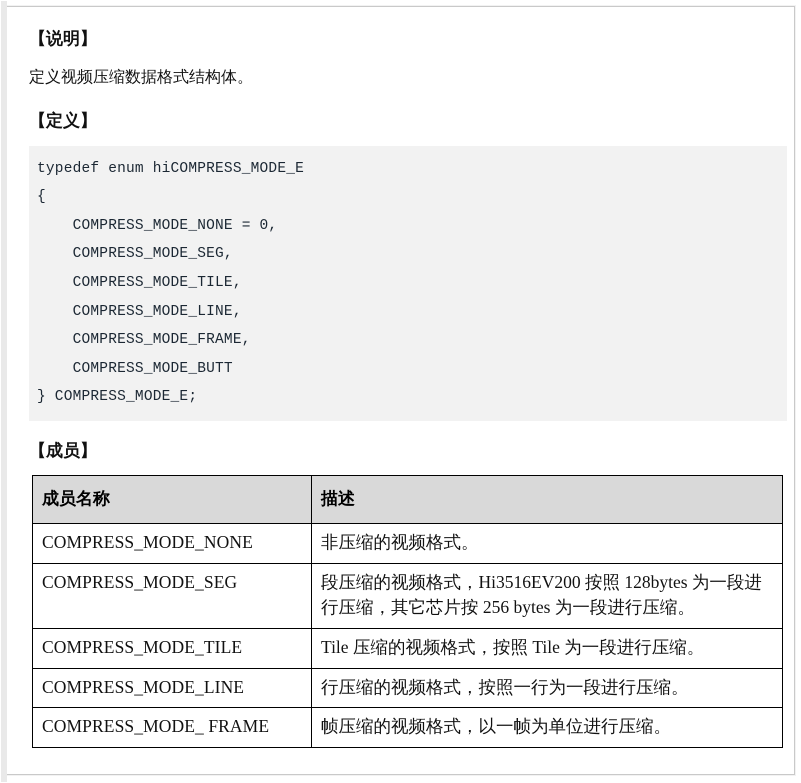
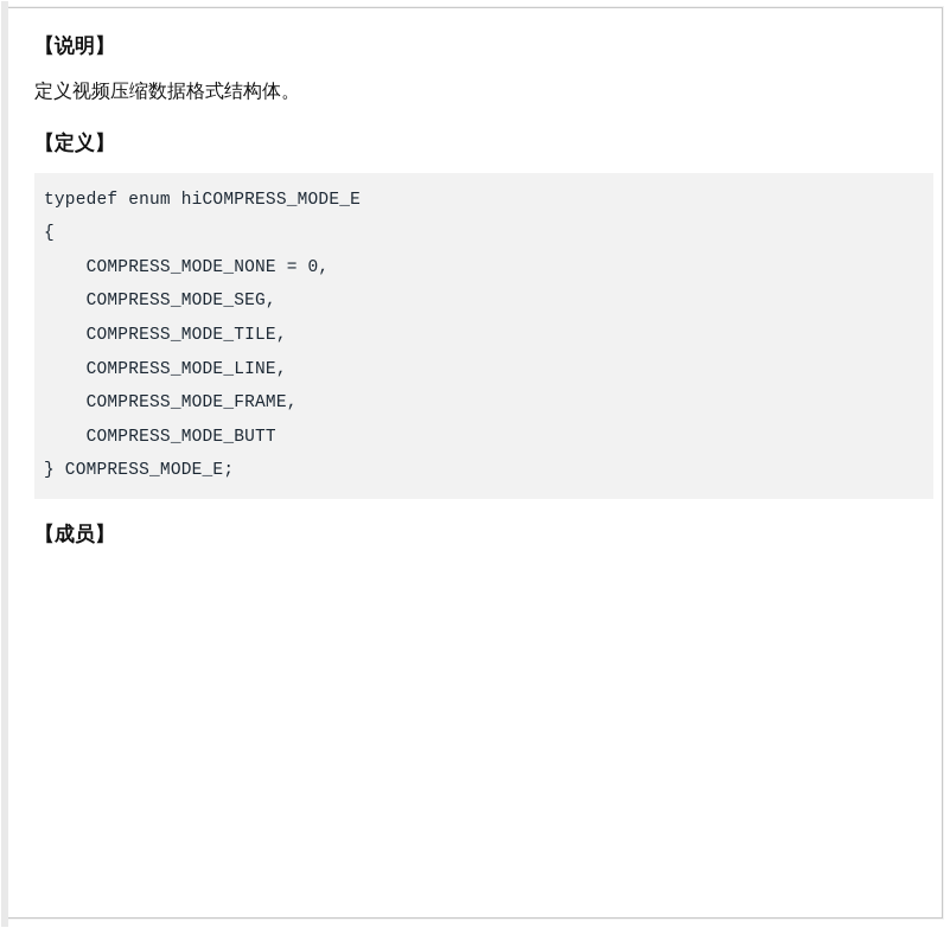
  【说明】
  定义视频压缩数据格式结构体。
  【定义】
  typedef enum hiCOMPRESS_MODE_E
  {
  COMPRESS_MODE_NONE = 0,
  COMPRESS_MODE_SEG,
  COMPRESS_MODE_TILE,
  COMPRESS_MODE_LINE,
  COMPRESS_MODE_FRAME,
  COMPRESS_MODE_BUTT
  } COMPRESS_MODE_E;
  【成员】
- 成员名称	描述
- COMPRESS_MODE_NONE	非压缩的视频格式。
- COMPRESS_MODE_SEG	段压缩的视频格式，Hi3516EV200 按照 128bytes 为一段进行压缩，其它芯片按 256 bytes 为一段进行压缩。
- COMPRESS_MODE_TILE	Tile 压缩的视频格式，按照 Tile 为一段进行压缩。
- COMPRESS_MODE_LINE	行压缩的视频格式，按照一行为一段进行压缩。
- COMPRESS_MODE_ FRAME	帧压缩的视频格式，以一帧为单位进行压缩。
